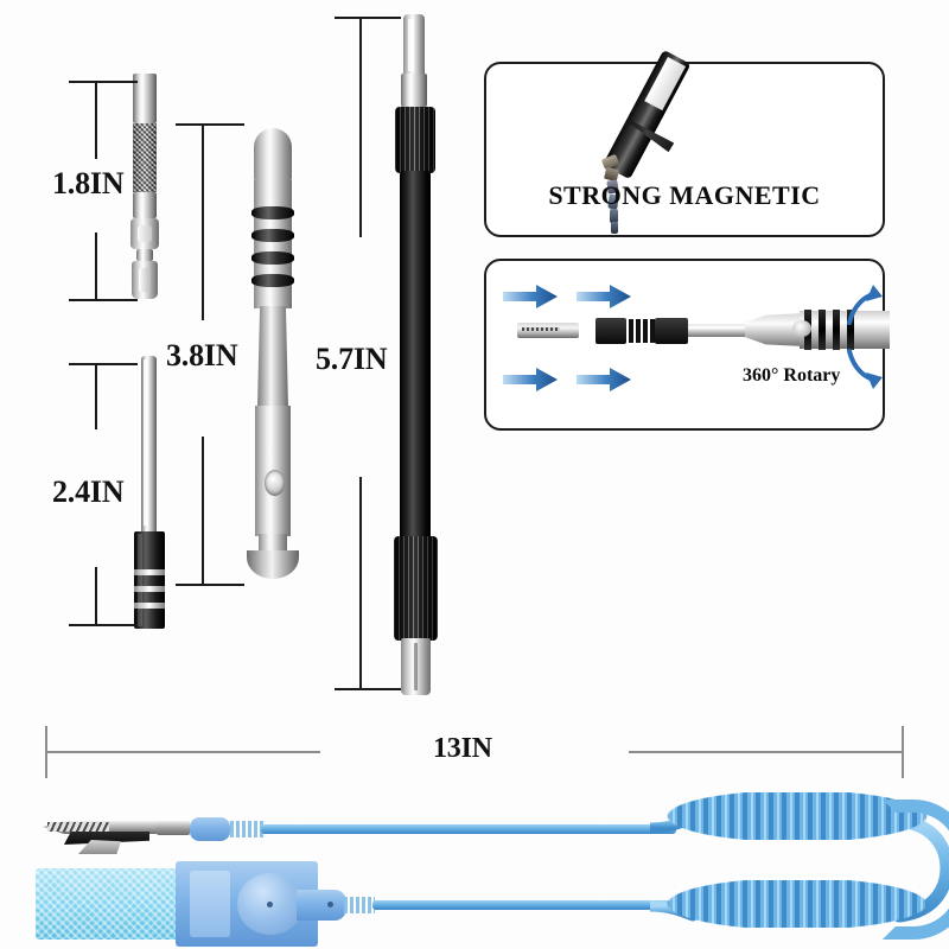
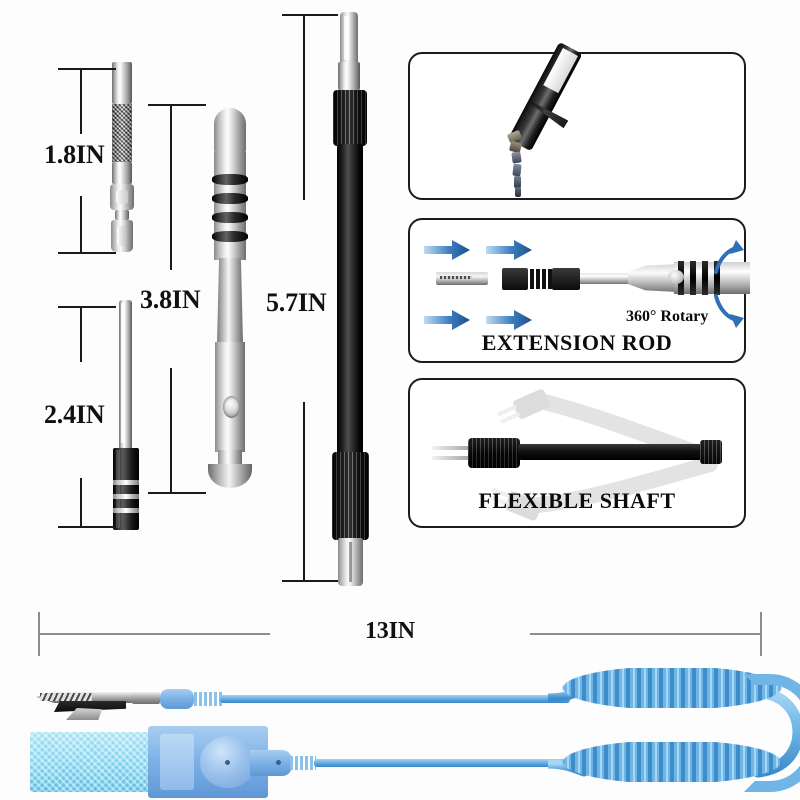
  1.8IN
  2.4IN
  3.8IN
  5.7IN
- STRONG MAGNETIC
  360° Rotary
+ EXTENSION ROD
+ FLEXIBLE SHAFT
  13IN
